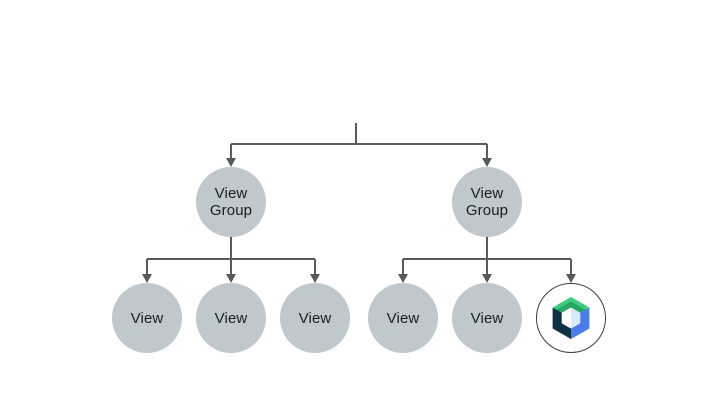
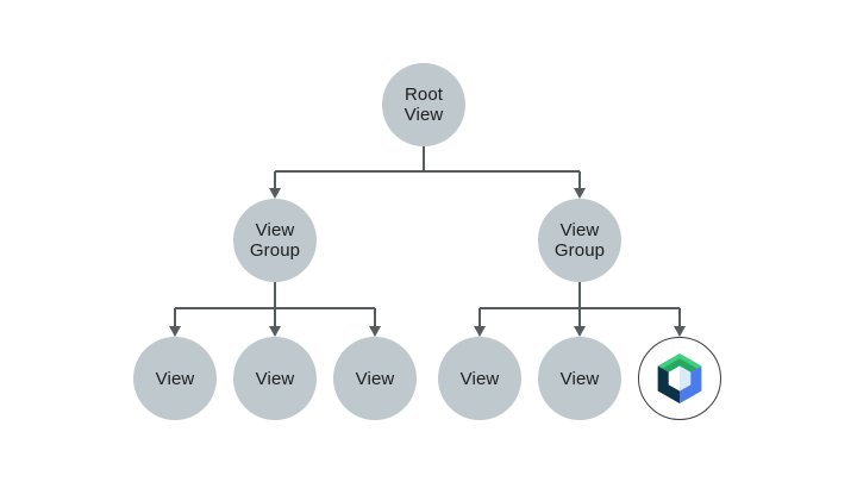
+ Root View
  View Group
  View Group
  View
  View
  View
  View
  View
